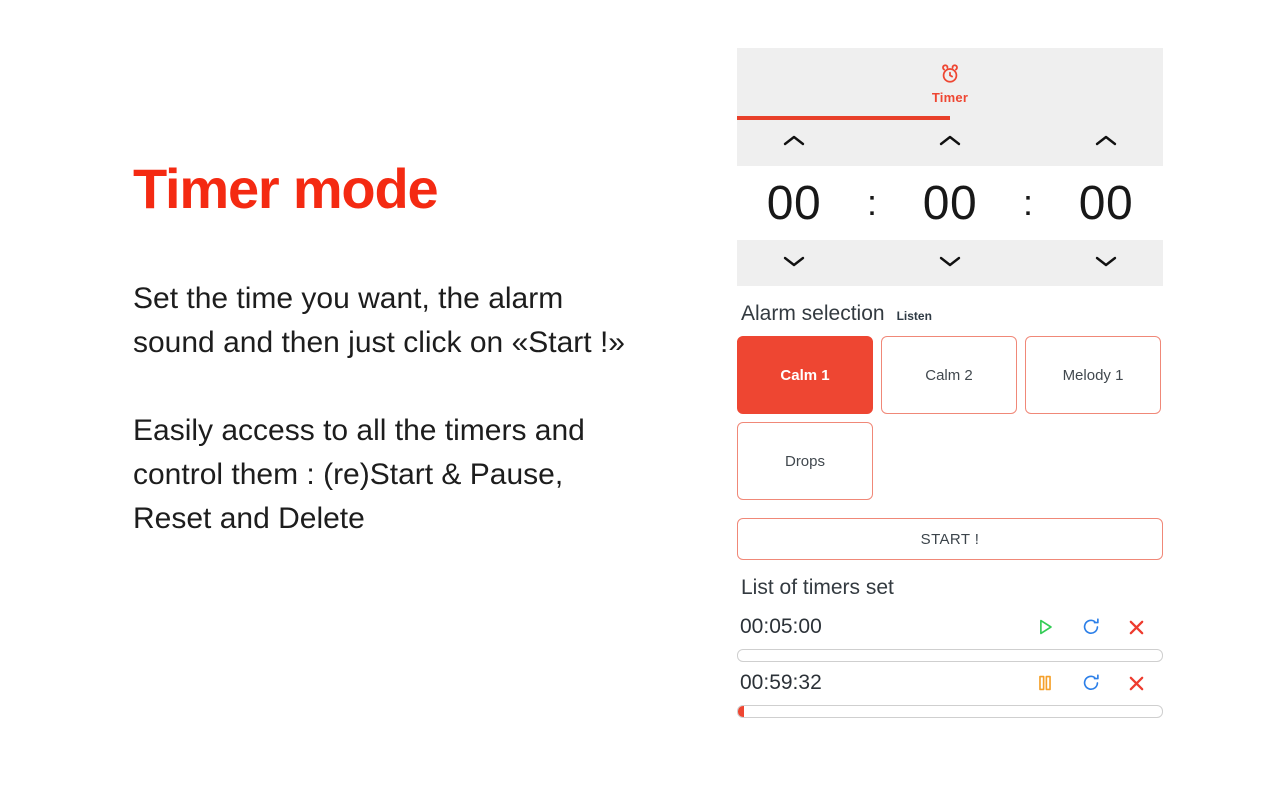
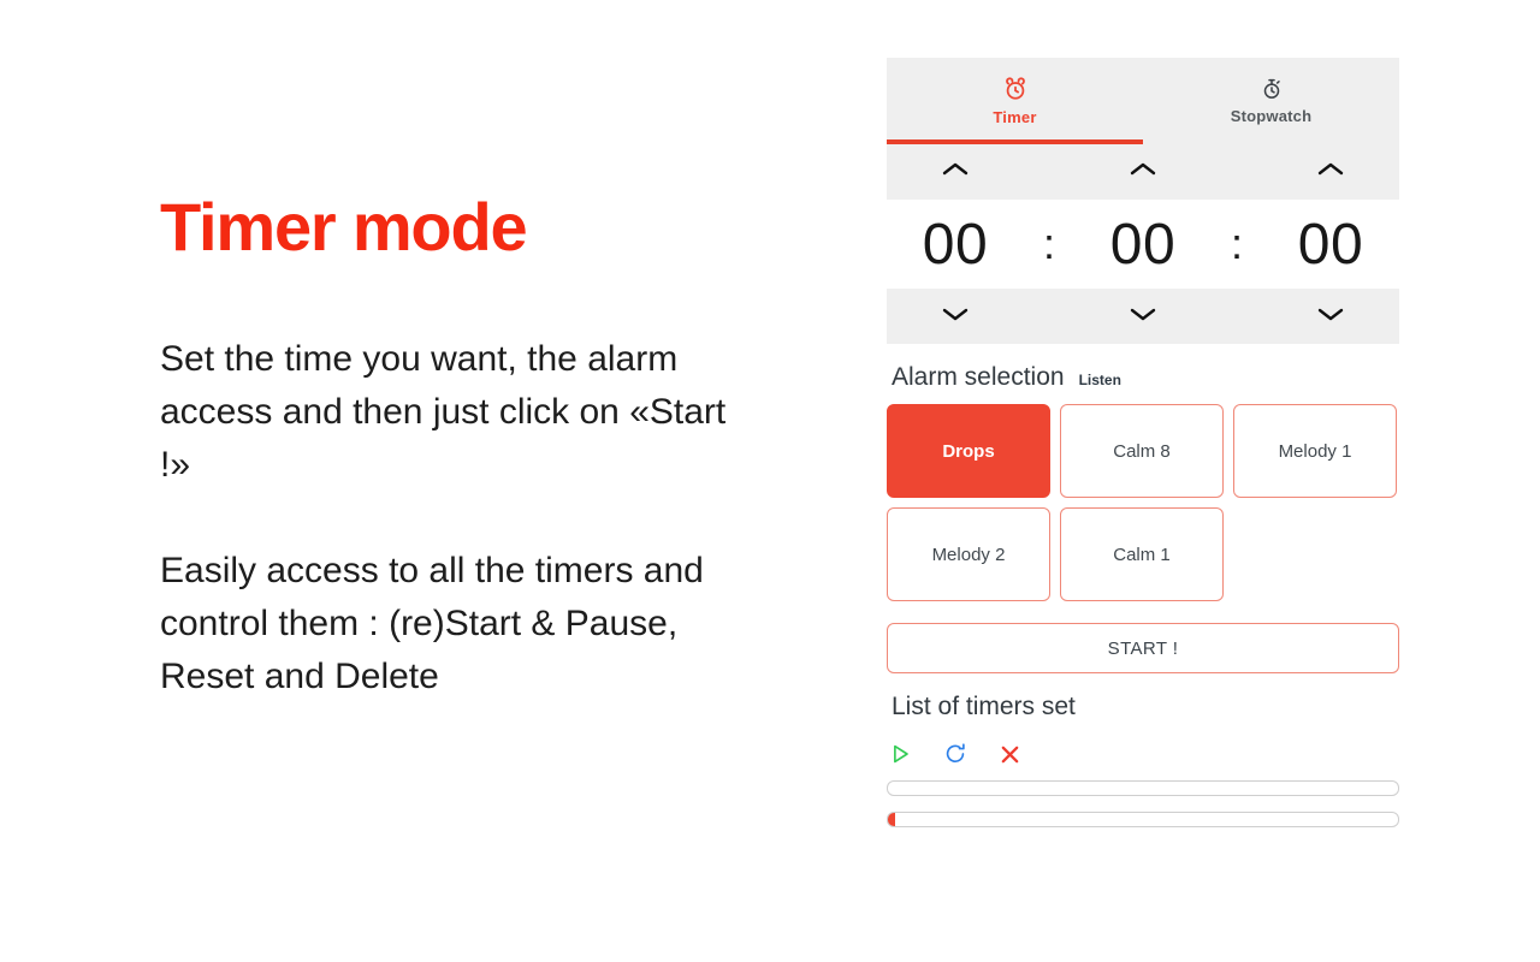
  Timer mode
- Set the time you want, the alarm sound and then just click on «Start !»
+ Set the time you want, the alarm access and then just click on «Start !»
  Easily access to all the timers and control them : (re)Start & Pause, Reset and Delete
  Timer
+ Stopwatch
  00
  :
  00
  :
  00
  Alarm selection
  Listen
- Calm 1
+ Drops
- Calm 2
+ Calm 8
  Melody 1
+ Melody 2
- Drops
+ Calm 1
  START !
  List of timers set
- 00:05:00
- 00:59:32
